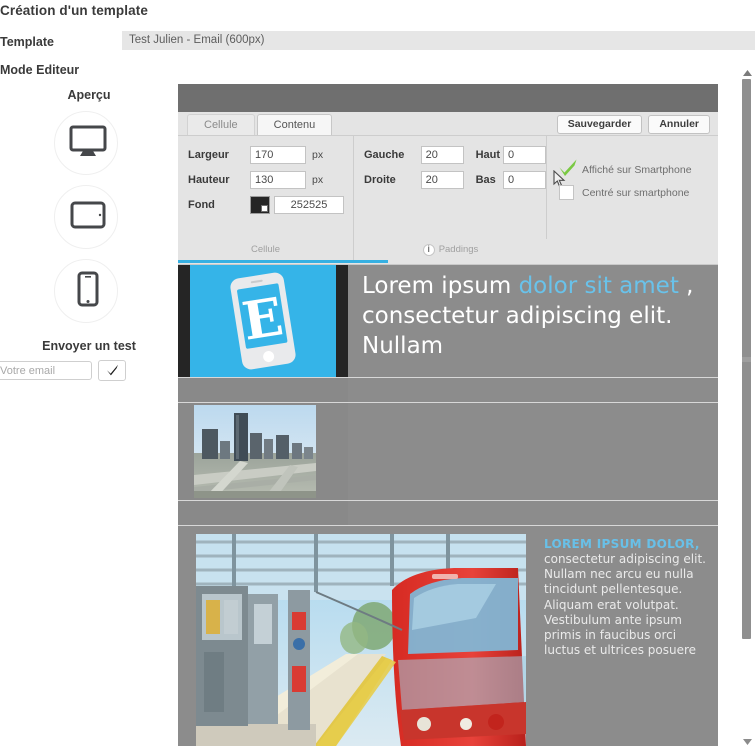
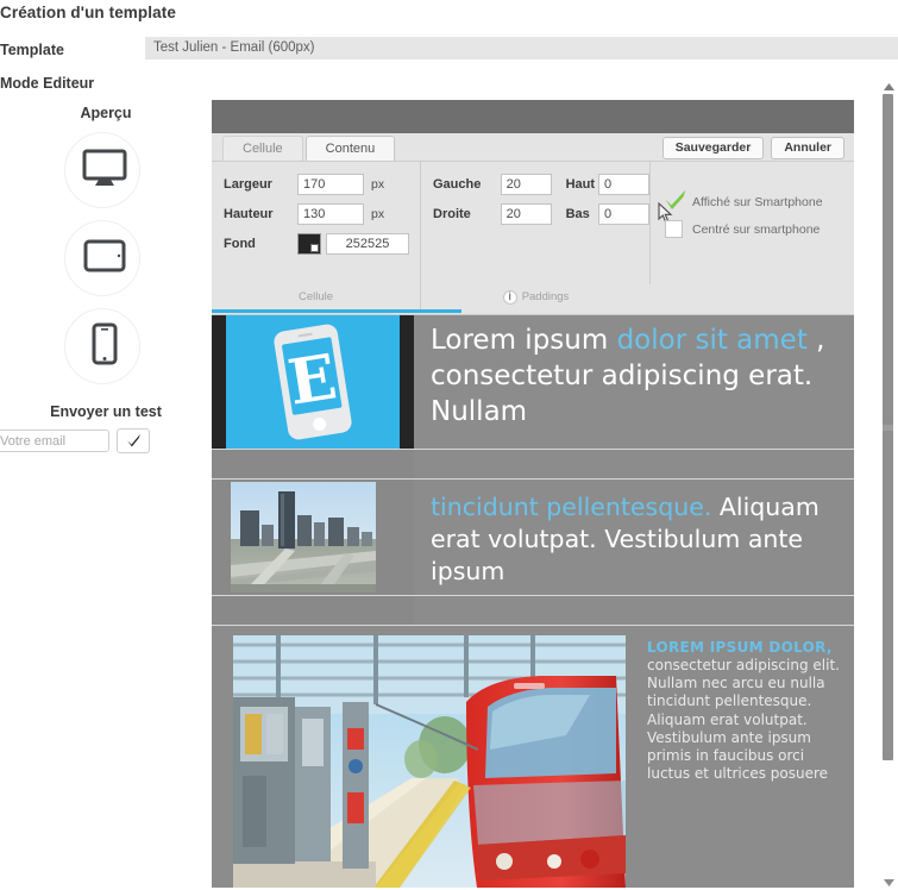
  Création d'un template
  Template
  Test Julien - Email (600px)
  Mode Editeur
  Aperçu
  Envoyer un test
  Votre email
  Cellule
  Contenu
  Sauvegarder
  Annuler
  Largeur
  170
  px
  Hauteur
  130
  px
  Fond
  252525
  Gauche
  20
  Haut
  0
  Droite
  20
  Bas
  0
  Affiché sur Smartphone
  Centré sur smartphone
  Cellule
  i
  Paddings
- Lorem ipsum dolor sit amet , consectetur adipiscing elit. Nullam
+ Lorem ipsum dolor sit amet , consectetur adipiscing erat. Nullam
+ tincidunt pellentesque. Aliquam erat volutpat. Vestibulum ante ipsum
  LOREM IPSUM DOLOR,
  consectetur adipiscing elit. Nullam nec arcu eu nulla tincidunt pellentesque. Aliquam erat volutpat. Vestibulum ante ipsum primis in faucibus orci luctus et ultrices posuere
